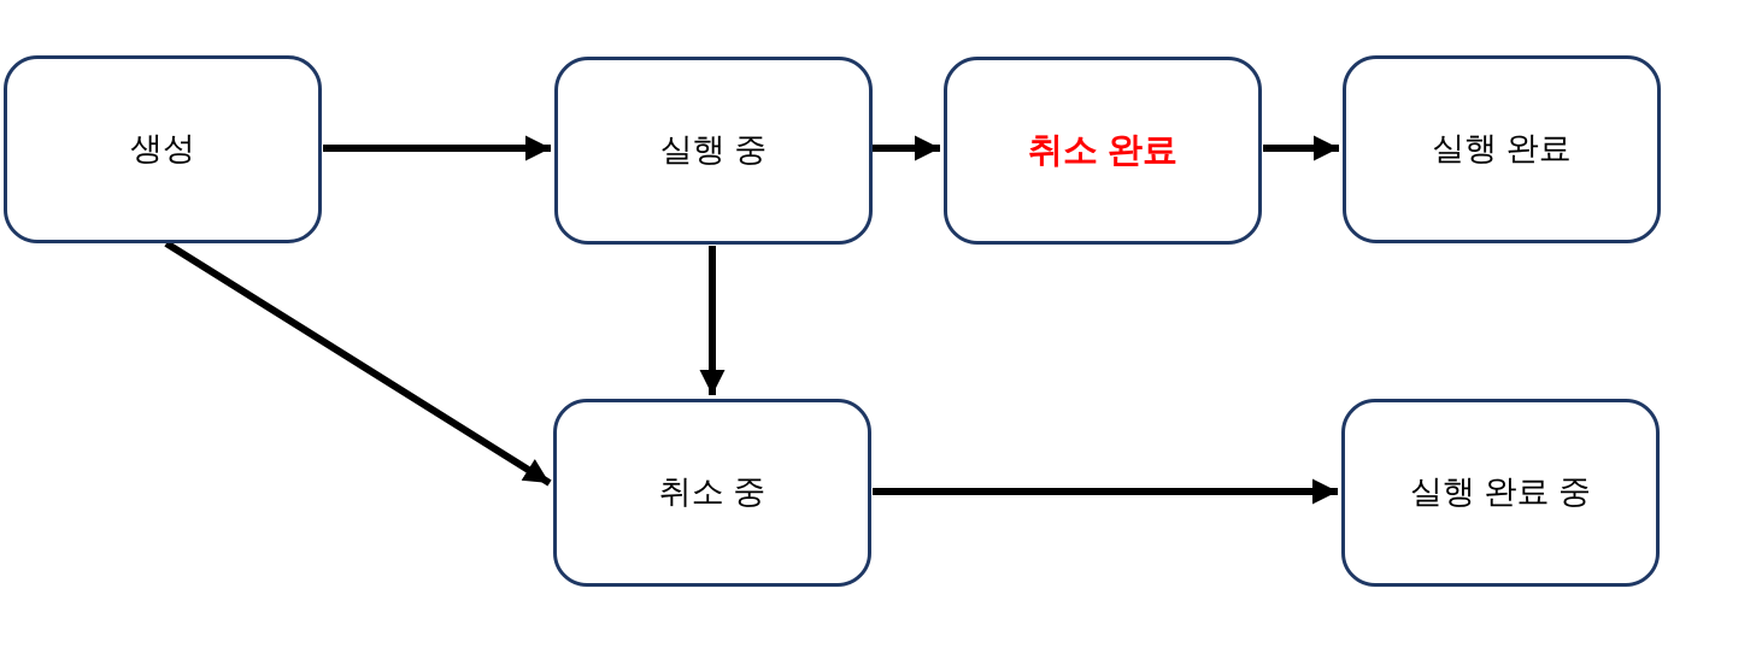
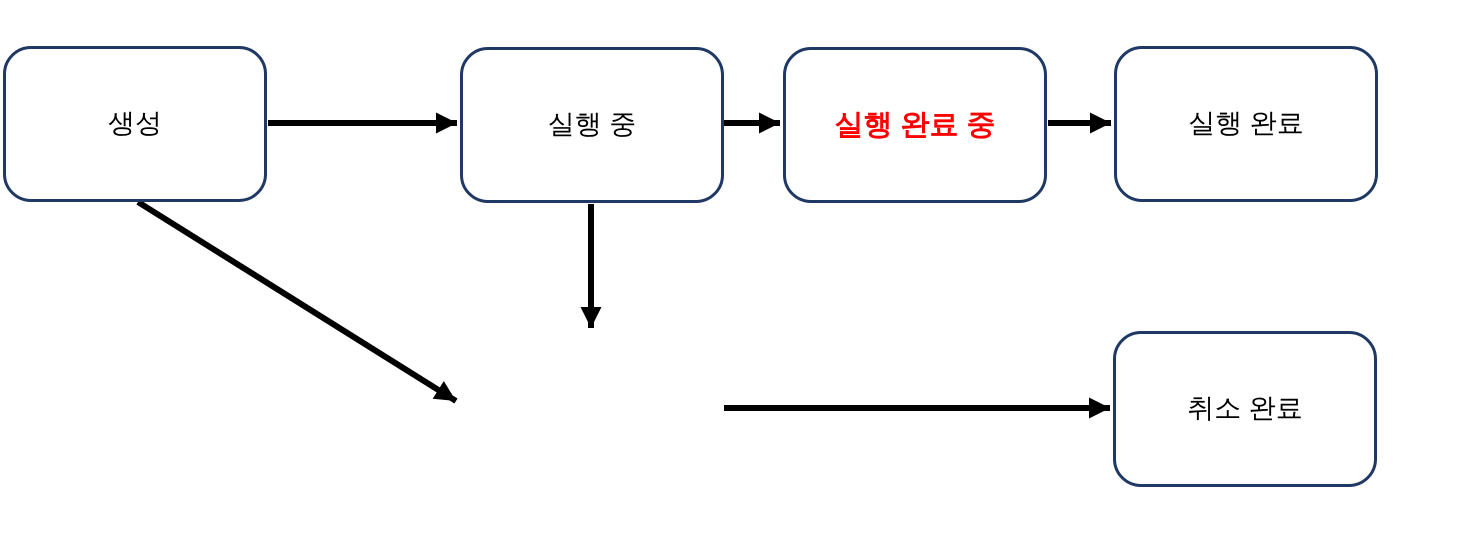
  생성
  실행 중
- 취소 완료
+ 실행 완료 중
  실행 완료
- 취소 중
- 실행 완료 중
+ 취소 완료
